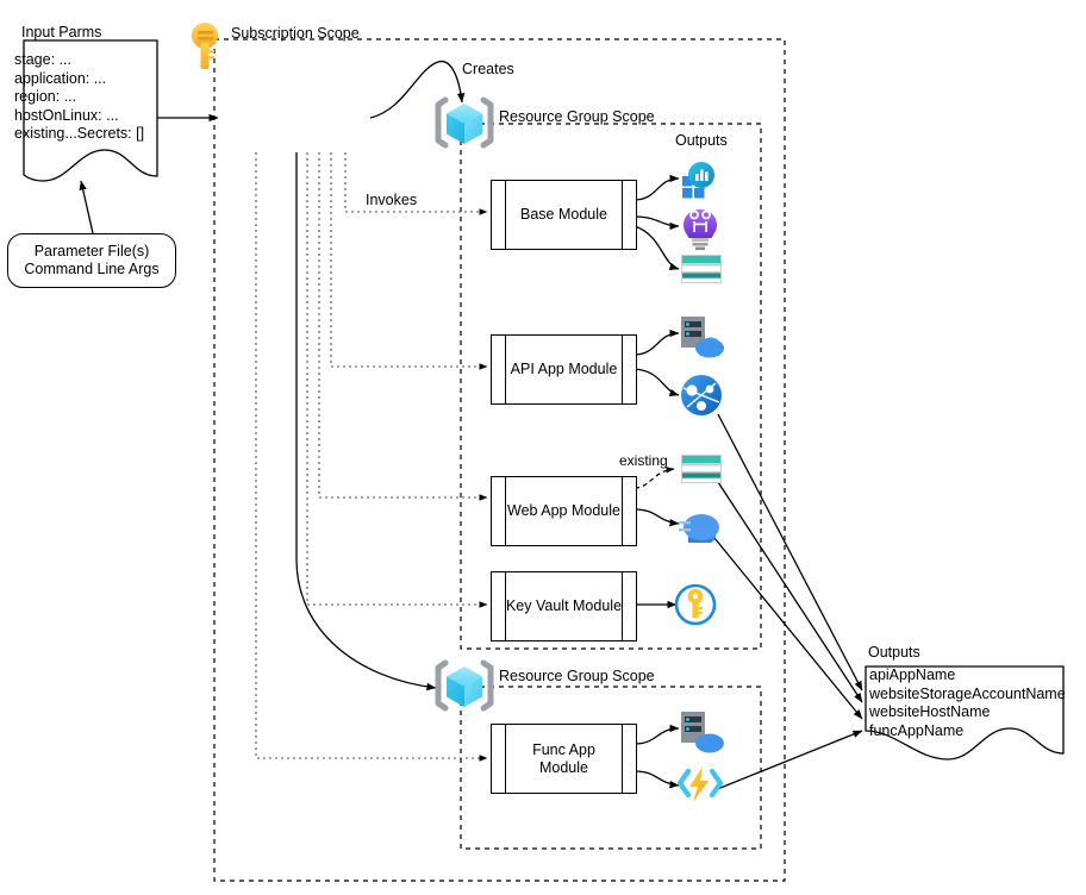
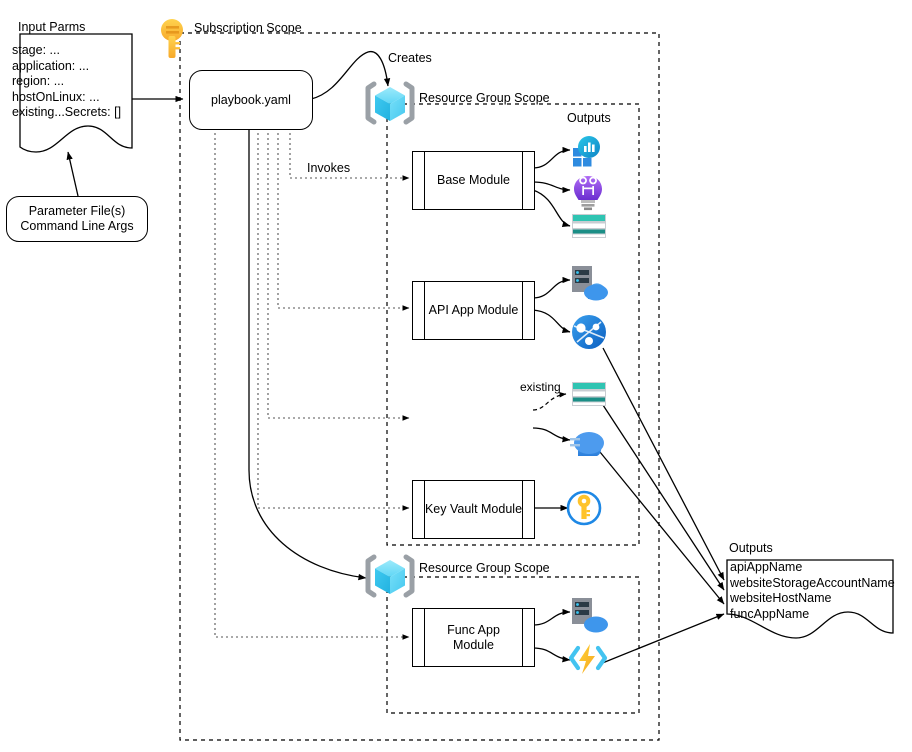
  Input Parms
  stage: ...
  application: ...
  region: ...
  hostOnLinux: ...
  existing...Secrets: []
  Parameter File(s)
  Command Line Args
  Subscription Scope
+ playbook.yaml
  Creates
  Resource Group Scope
  Outputs
  Invokes
  existing
  Base Module
  API App Module
- Web App Module
  Key Vault Module
  Func App
  Module
  Resource Group Scope
  Outputs
  apiAppName
  websiteStorageAccountName
  websiteHostName
  funcAppName
